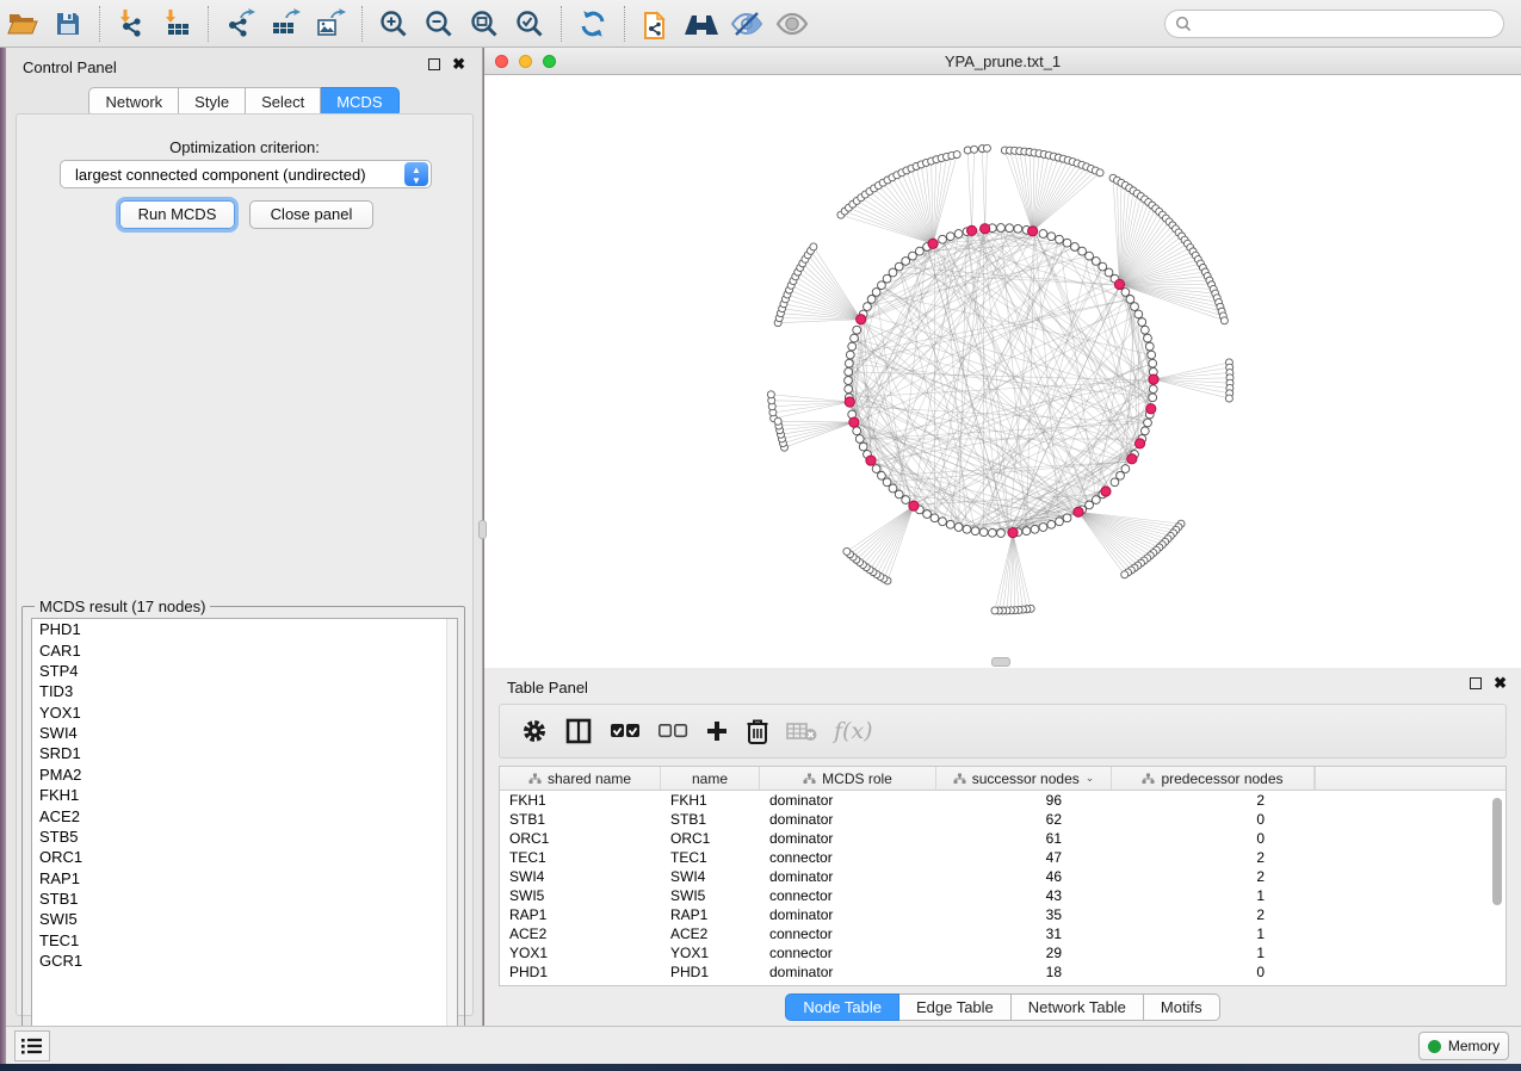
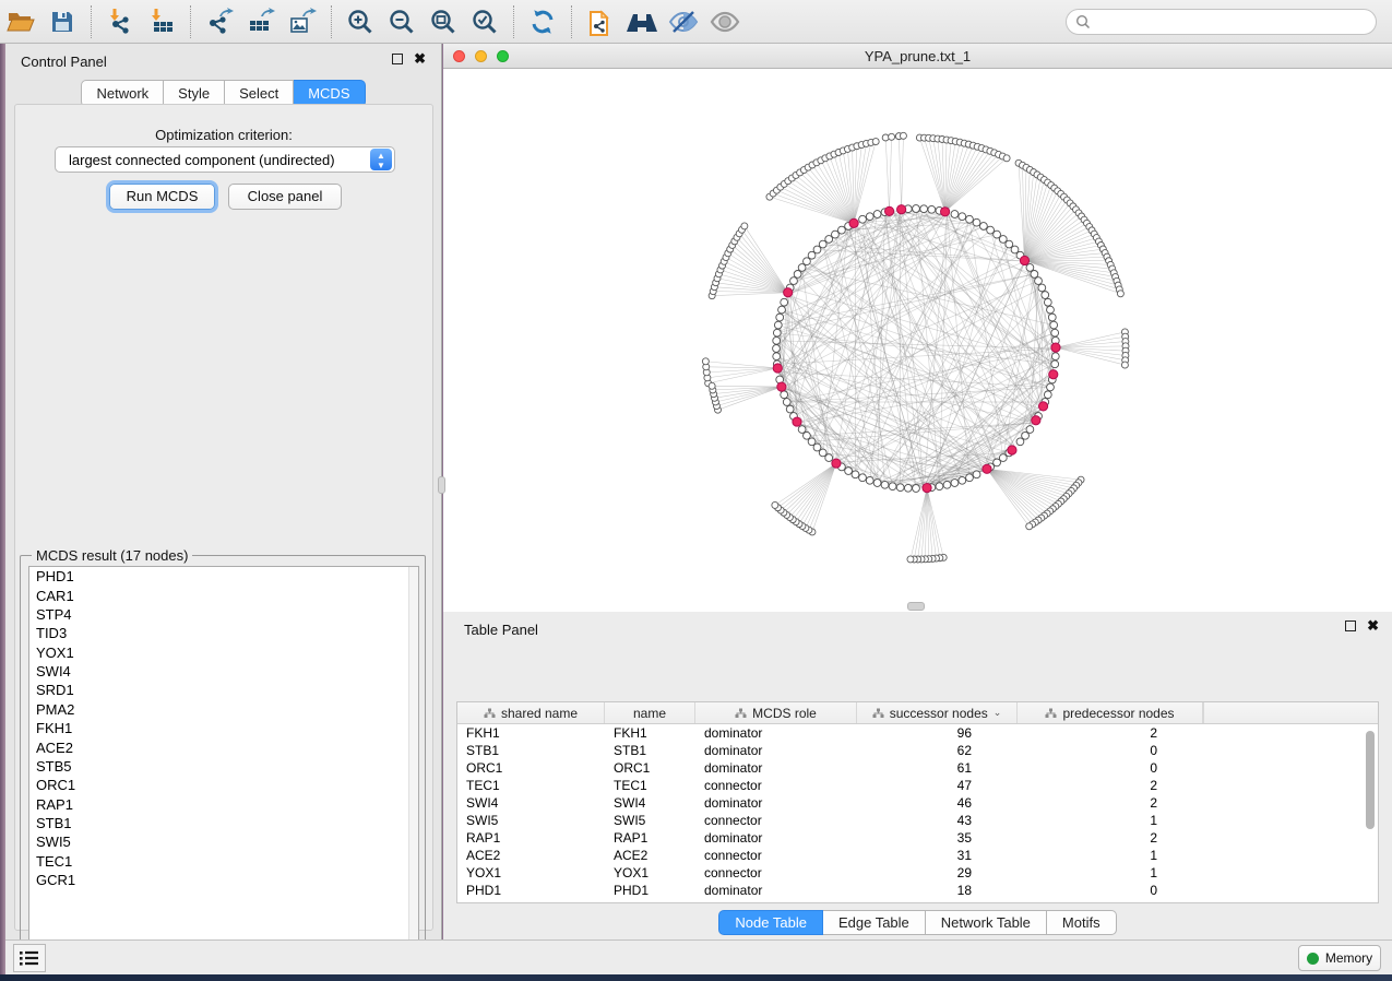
  Control Panel
  ✖
  Network
  Style
  Select
  MCDS
  Optimization criterion:
  largest connected component (undirected)
  ▲
  ▼
  Run MCDS
  Close panel
  MCDS result (17 nodes)
  PHD1
  CAR1
  STP4
  TID3
  YOX1
  SWI4
  SRD1
  PMA2
  FKH1
  ACE2
  STB5
  ORC1
  RAP1
  STB1
  SWI5
  TEC1
  GCR1
  YPA_prune.txt_1
  Table Panel
  ✖
- f(x)
  shared name
  name
  MCDS role
  successor nodes
  ⌄
  predecessor nodes
  FKH1
  FKH1
  dominator
  96
  2
  STB1
  STB1
  dominator
  62
  0
  ORC1
  ORC1
  dominator
  61
  0
  TEC1
  TEC1
  connector
  47
  2
  SWI4
  SWI4
  dominator
  46
  2
  SWI5
  SWI5
  connector
  43
  1
  RAP1
  RAP1
  dominator
  35
  2
  ACE2
  ACE2
  connector
  31
  1
  YOX1
  YOX1
  connector
  29
  1
  PHD1
  PHD1
  dominator
  18
  0
  Node Table
  Edge Table
  Network Table
  Motifs
  Memory
